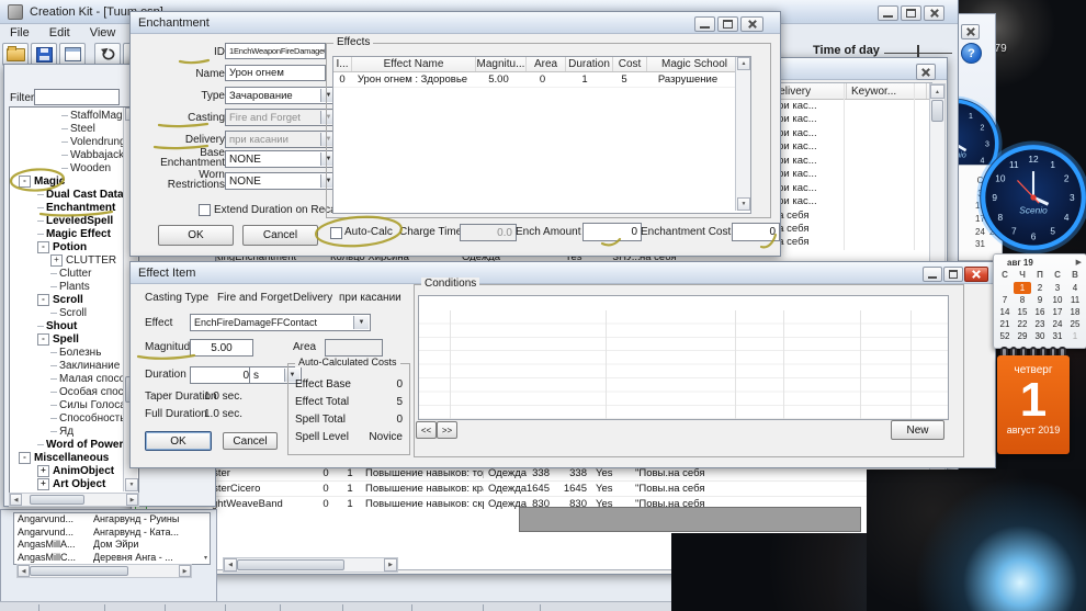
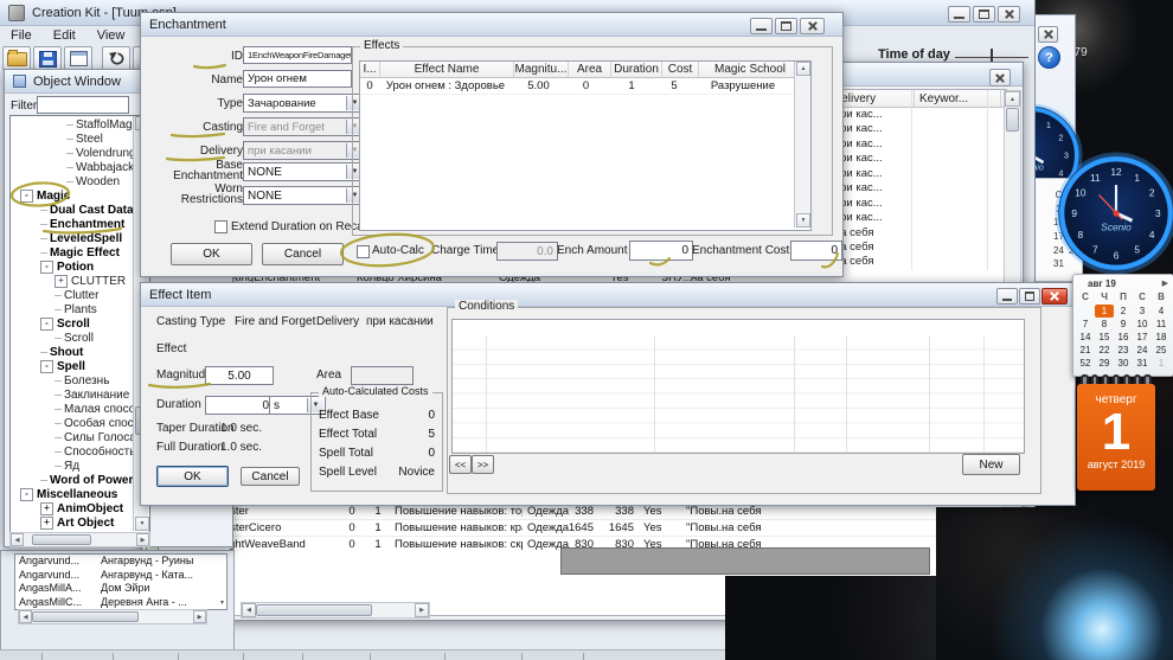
  ?
  С
  17
  24
  31
  Creation Kit - [Tuu
  File
  Edit
  View
  Time of day
  elivery
  Keywor...
  и кас...
  и кас...
  и кас...
  и кас...
  и кас...
  и кас...
  и кас...
  и кас...
  Кольцо Хирсина
  Одежда
  Yes
  "ЗНУ...
  на себя
  0
  1
  Одежда
  338
  338
  Yes
  "Повы...
  на себя
  0
  1
  Одежда
  1645
  1645
  Yes
  "Повы...
  на себя
  0
  1
  Одежда
  830
  830
  Yes
  "Повы...
  на себя
  Angarvund...
  Ангарвунд - Руины
  Angarvund...
  Ангарвунд - Ката...
  AngasMillA...
  Дом Эйри
  AngasMillC...
  Деревня Анга - ...
+ Object Window
  Filter
  StaffolMag
  Steel
  Volendrun
  Wabbajack
  Wooden
  -
  Magic
  Dual Cast Data
  Enchantment
  LeveledSpell
  Magic Effect
  -
  Potion
  +
  CLUTTER
  Clutter
  Plants
  -
  Scroll
  Scroll
  Shout
  -
  Spell
  Болезнь
  Заклинание
  Малая спос
  Особая спос
  Силы Голос
  Способност
  Яд
  Word of Power
  -
  Miscellaneous
  +
  AnimObject
  +
  Art Object
  Enchantment
  ID
  1EnchWeaponFireDamage
  Name
  Урон огнем
  Type
  Зачарование
  Casting
  Fire and Forget
  Delivery
  при касании
  Base
  Enchantment
  NONE
  Worn
  Restrictions
  NONE
  Extend Duration on Rec
  OK
  Cancel
  Effects
  I...
  Effect Name
  Magnitu...
  Area
  Duration
  Cost
  Magic School
  0
  Урон огнем : Здоровье
  5.00
  0
  1
  5
  Разрушение
  Auto-Calc
  Charge Tim
  0.0
  Ench Amount
  0
  Enchantment Cost
  0
  Effect Item
  Casting Type
  Fire and Forget
  Delivery
  при касании
  Effect
- EnchFireDamageFFContact
  Magnitud
  5.00
  Area
  Duration
  0
  s
  Taper Duration
  1.0 sec.
  Full Duration
  1.0 sec.
  OK
  Cancel
  Auto-Calculated Costs
  Effect Base
  0
  Effect Total
  5
  Spell Total
  0
  Spell Level
  Novice
  Conditions
  <<
  >>
  New
  12
  1
  2
  3
  4
  5
  6
  7
  8
  9
  10
  11
  Scenio
  авг 19
  С
  Ч
  П
  С
  В
  1
  2
  3
  4
  7
  8
  9
  10
  11
  14
  15
  16
  17
  18
  21
  22
  23
  24
  25
  52
  29
  30
  31
  1
  четверг
  1
  август 2019
